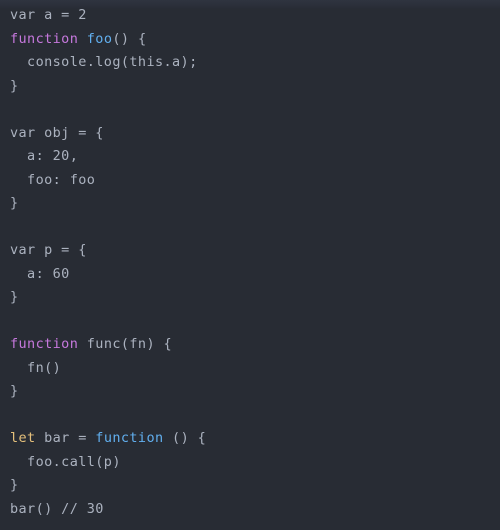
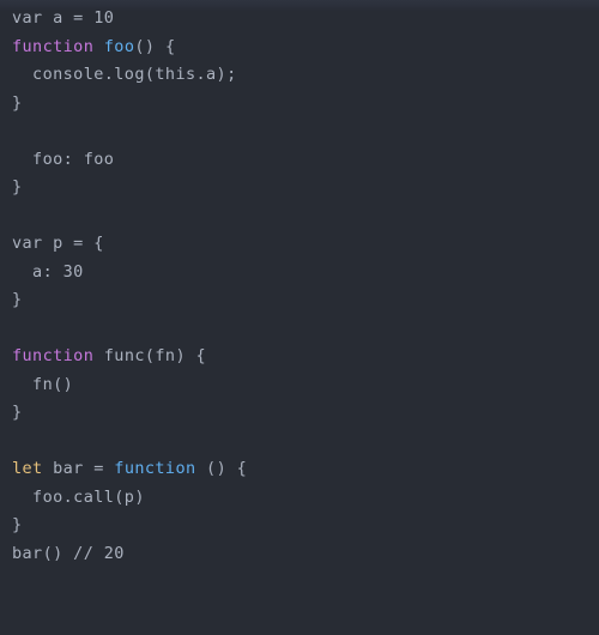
- var a = 2
+ var a = 10
  function foo() {
  console.log(this.a);
  }
- var obj = {
- a: 20,
  foo: foo
  }
  var p = {
- a: 60
+ a: 30
  }
  function func(fn) {
  fn()
  }
  let bar = function () {
  foo.call(p)
  }
- bar() // 30
+ bar() // 20
